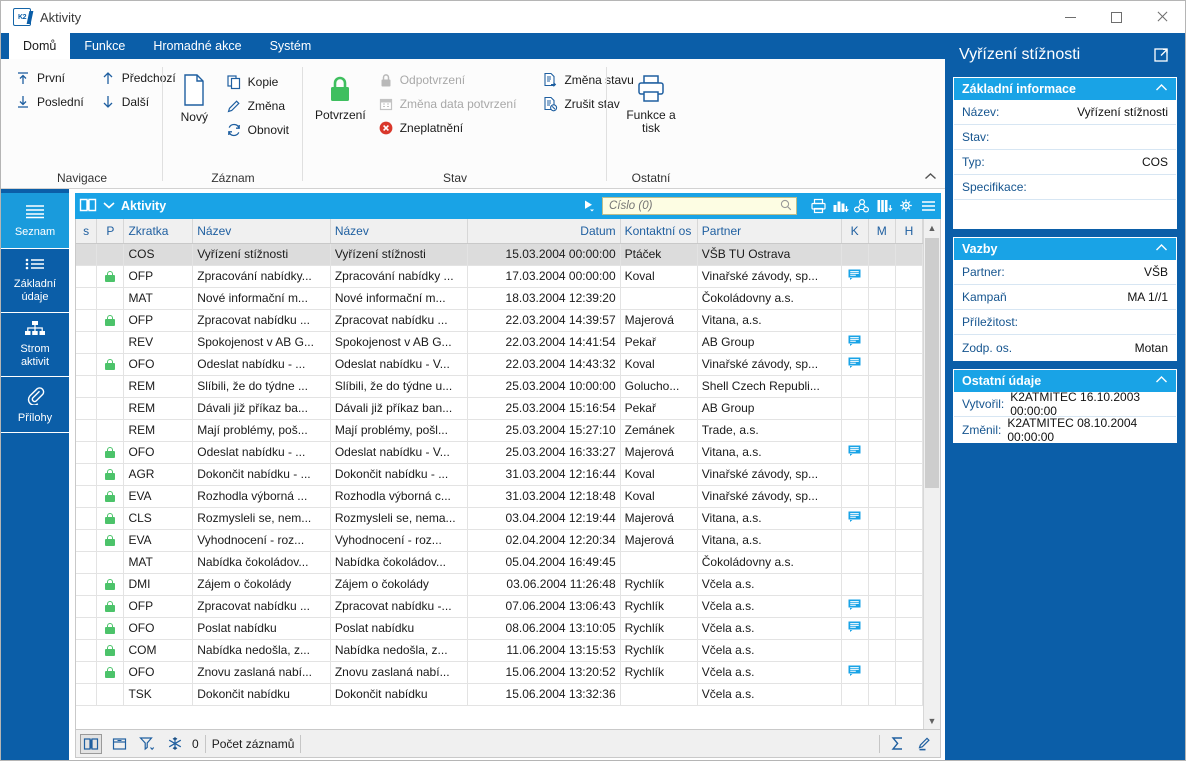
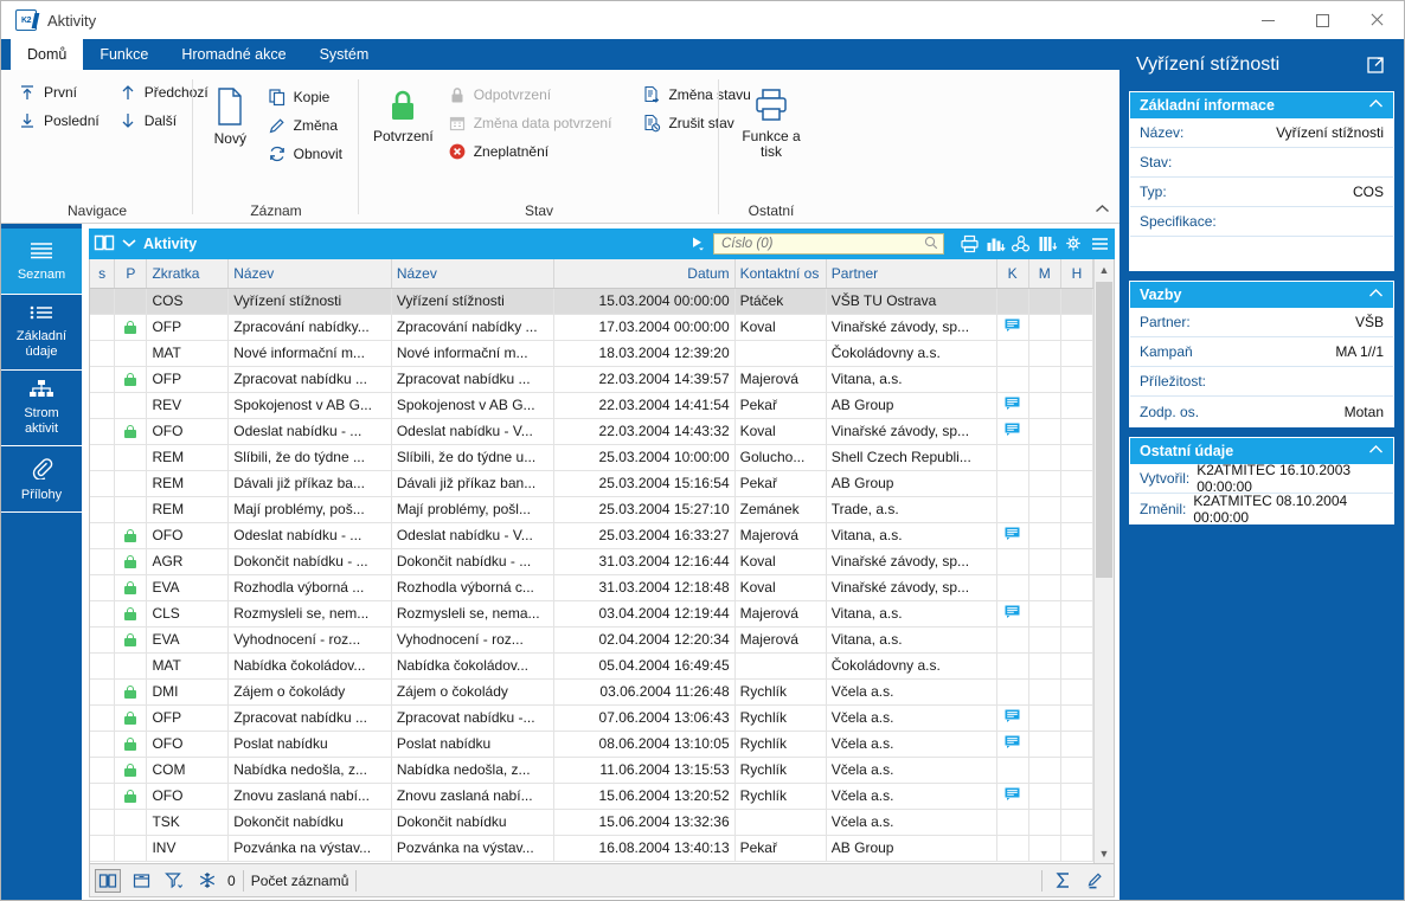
  Aktivity
  Domů
  Funkce
  Hromadné akce
  Systém
  První
  Poslední
  Další
  Navigace
  Nový
  Kopie
  Změna
  Obnovit
  Záznam
  Potvrzení
  Odpotvrzení
  Změna data potvrzení
  Zneplatnění
  Změna stavu
  Zrušit sav
  Stav
  Funkce a tisk
  Ostatní
  Seznam
  Základní
  údaje
  Strom
  aktivit
  Přílohy
  Aktivity
  Číslo (0)
  s	P	Zkratka	Název	Název	Datum	Kontaktní os	Partner	K	M	H
  		COS	Vyřízení stížnosti	Vyřízení stížnosti	15.03.2004 00:00:00	Ptáček	VŠB TU Ostrava
  		OFP	Zpracování nabídky...	Zpracování nabídky ...	17.03.2004 00:00:00	Koval	Vinařské závody, sp...
  		MAT	Nové informační m...	Nové informační m...	18.03.2004 12:39:20		Čokoládovny a.s.
  		OFP	Zpracovat nabídku ...	Zpracovat nabídku ...	22.03.2004 14:39:57	Majerová	Vitana, a.s.
  		REV	Spokojenost v AB G...	Spokojenost v AB G...	22.03.2004 14:41:54	Pekař	AB Group
  		OFO	Odeslat nabídku - ...	Odeslat nabídku - V...	22.03.2004 14:43:32	Koval	Vinařské závody, sp...
  		REM	Slíbili, že do týdne ...	Slíbili, že do týdne u...	25.03.2004 10:00:00	Golucho...	Shell Czech Republi...
  		REM	Dávali již příkaz ba...	Dávali již příkaz ban...	25.03.2004 15:16:54	Pekař	AB Group
  		REM	Mají problémy, poš...	Mají problémy, pošl...	25.03.2004 15:27:10	Zemánek	Trade, a.s.
  		OFO	Odeslat nabídku - ...	Odeslat nabídku - V...	25.03.2004 16:33:27	Majerová	Vitana, a.s.
  		AGR	Dokončit nabídku - ...	Dokončit nabídku - ...	31.03.2004 12:16:44	Koval	Vinařské závody, sp...
  		EVA	Rozhodla výborná ...	Rozhodla výborná c...	31.03.2004 12:18:48	Koval	Vinařské závody, sp...
  		CLS	Rozmysleli se, nem...	Rozmysleli se, nema...	03.04.2004 12:19:44	Majerová	Vitana, a.s.
  		EVA	Vyhodnocení - roz...	Vyhodnocení - roz...	02.04.2004 12:20:34	Majerová	Vitana, a.s.
  		MAT	Nabídka čokoládov...	Nabídka čokoládov...	05.04.2004 16:49:45		Čokoládovny a.s.
  		DMI	Zájem o čokolády	Zájem o čokolády	03.06.2004 11:26:48	Rychlík	Včela a.s.
  		OFP	Zpracovat nabídku ...	Zpracovat nabídku -...	07.06.2004 13:06:43	Rychlík	Včela a.s.
  		OFO	Poslat nabídku	Poslat nabídku	08.06.2004 13:10:05	Rychlík	Včela a.s.
  		COM	Nabídka nedošla, z...	Nabídka nedošla, z...	11.06.2004 13:15:53	Rychlík	Včela a.s.
  		OFO	Znovu zaslaná nabí...	Znovu zaslaná nabí...	15.06.2004 13:20:52	Rychlík	Včela a.s.
  		TSK	Dokončit nabídku	Dokončit nabídku	15.06.2004 13:32:36		Včela a.s.
+ 		INV	Pozvánka na výstav...	Pozvánka na výstav...	16.08.2004 13:40:13	Pekař	AB Group
  ▲
  ▼
  0
  Počet záznamů
  Vyřízení stížnosti
  Základní informace
  Název:
  Vyřízení stížnosti
  Stav:
  Typ:
  COS
  Specifikace:
  Vazby
  Partner:
  VŠB
  Kampaň
  MA 1//1
  Příležitost:
  Zodp. os.
  Motan
  Ostatní údaje
  Vytvořil:
  K2ATMITEC 16.10.2003 00:00:00
  Změnil:
  K2ATMITEC 08.10.2004 00:00:00
